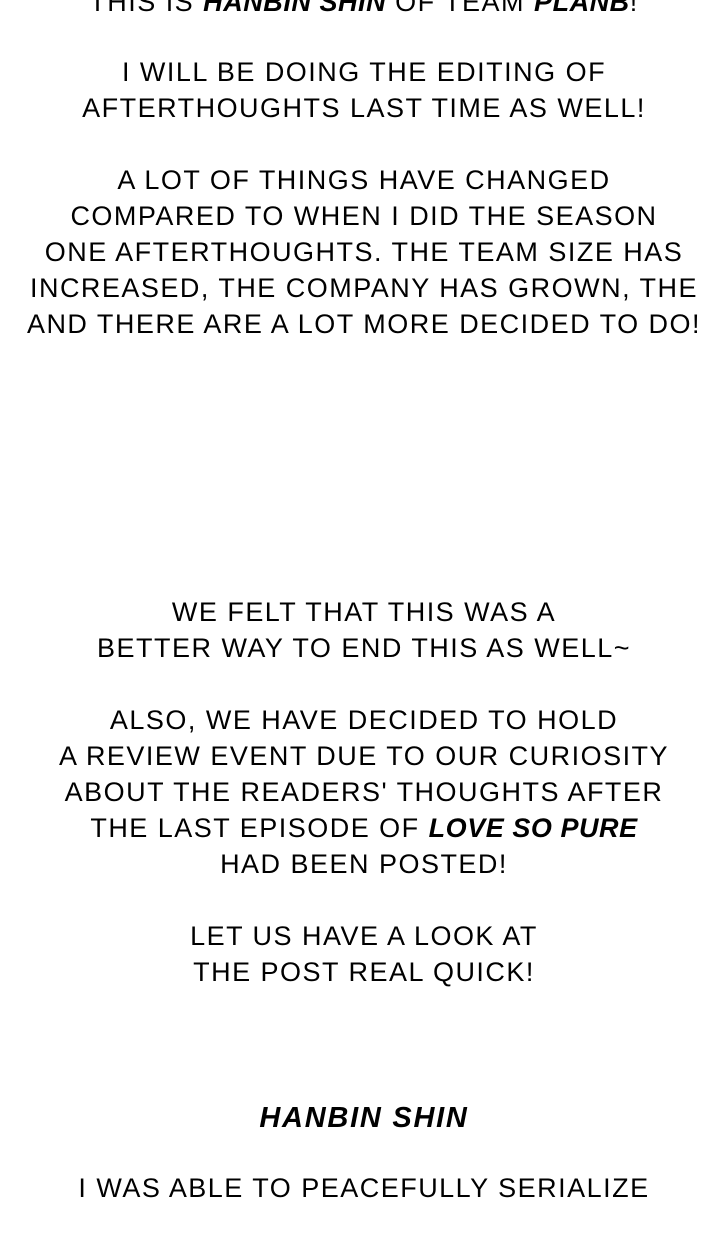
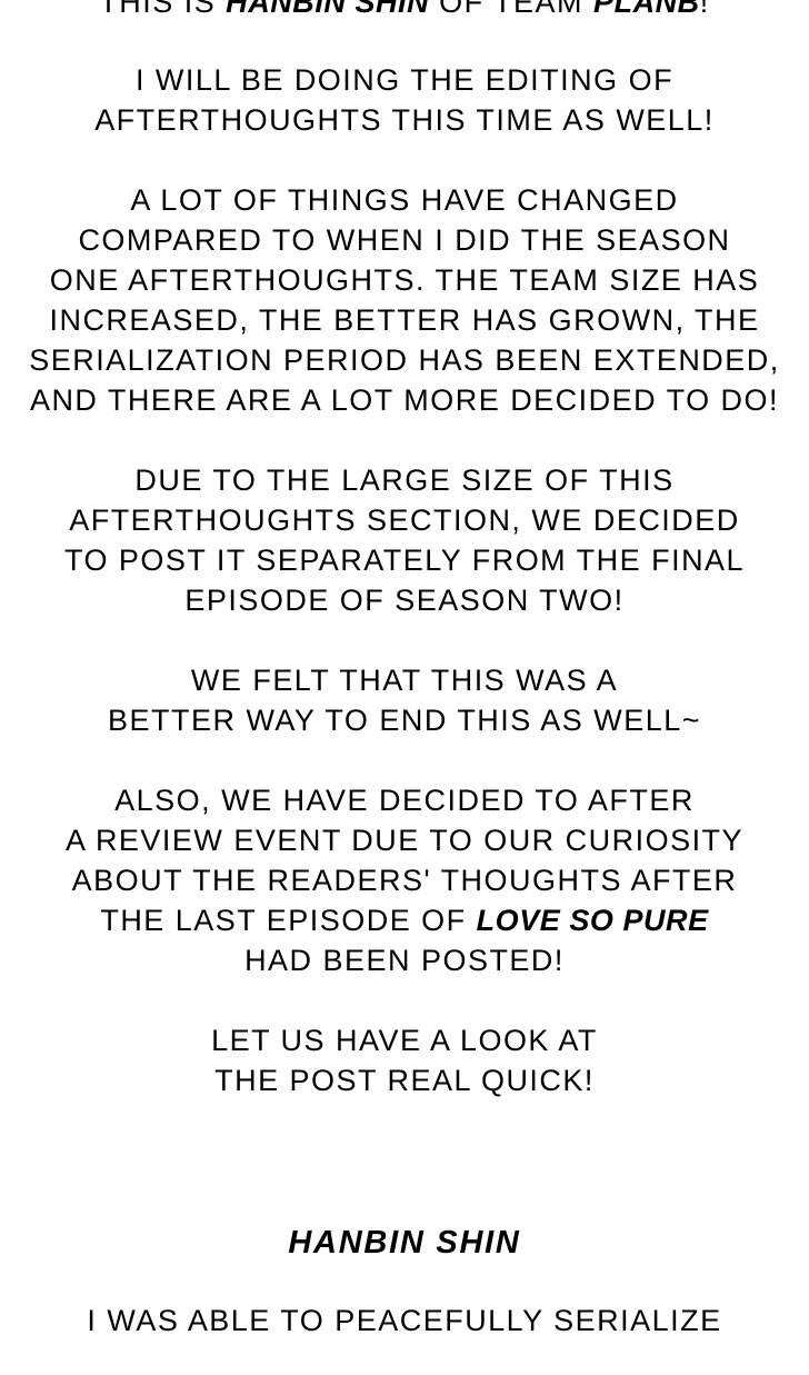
  THIS IS HANBIN SHIN OF TEAM PLANB!
  I WILL BE DOING THE EDITING OF
- AFTERTHOUGHTS LAST TIME AS WELL!
+ AFTERTHOUGHTS THIS TIME AS WELL!
  A LOT OF THINGS HAVE CHANGED
  COMPARED TO WHEN I DID THE SEASON
  ONE AFTERTHOUGHTS. THE TEAM SIZE HAS
- INCREASED, THE COMPANY HAS GROWN, THE
+ INCREASED, THE BETTER HAS GROWN, THE
+ SERIALIZATION PERIOD HAS BEEN EXTENDED,
  AND THERE ARE A LOT MORE DECIDED TO DO!
+ DUE TO THE LARGE SIZE OF THIS
+ AFTERTHOUGHTS SECTION, WE DECIDED
+ TO POST IT SEPARATELY FROM THE FINAL
+ EPISODE OF SEASON TWO!
  WE FELT THAT THIS WAS A
  BETTER WAY TO END THIS AS WELL~
- ALSO, WE HAVE DECIDED TO HOLD
+ ALSO, WE HAVE DECIDED TO AFTER
  A REVIEW EVENT DUE TO OUR CURIOSITY
  ABOUT THE READERS' THOUGHTS AFTER
  THE LAST EPISODE OF LOVE SO PURE
  HAD BEEN POSTED!
  LET US HAVE A LOOK AT
  THE POST REAL QUICK!
  HANBIN SHIN
  I WAS ABLE TO PEACEFULLY SERIALIZE
